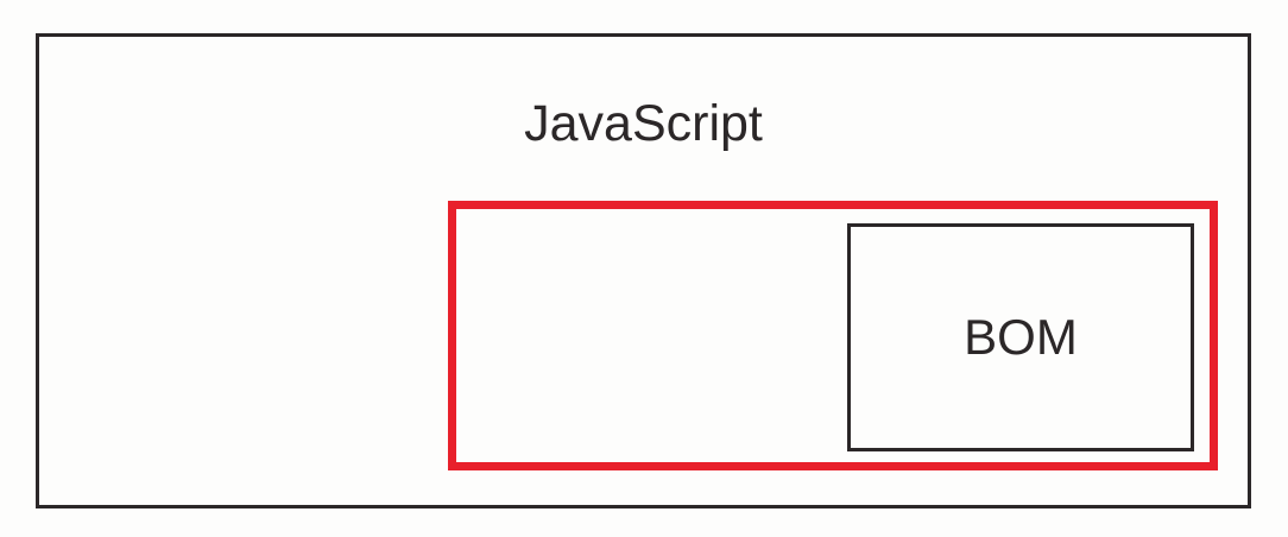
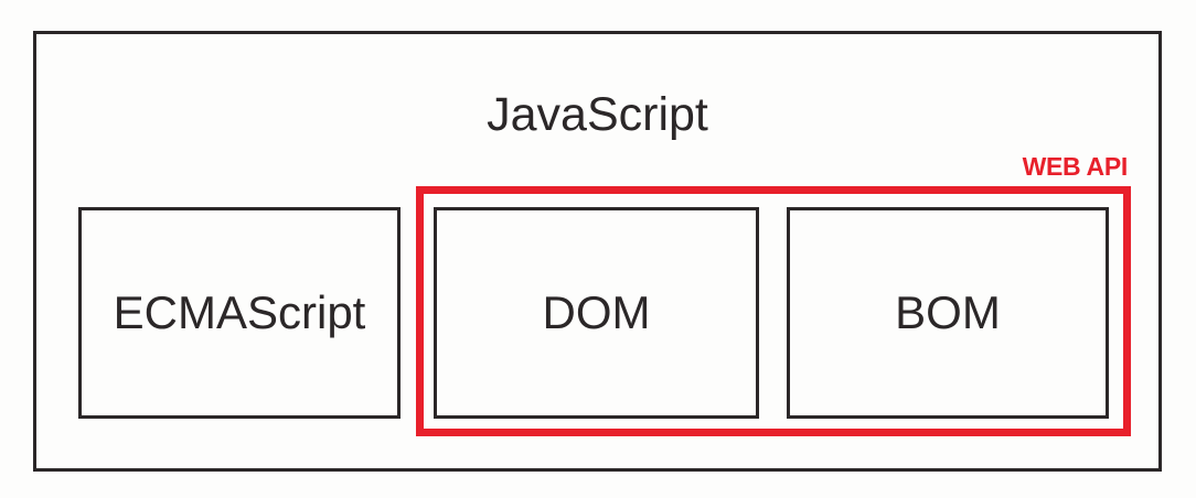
  JavaScript
+ WEB API
+ ECMAScript
+ DOM
  BOM
